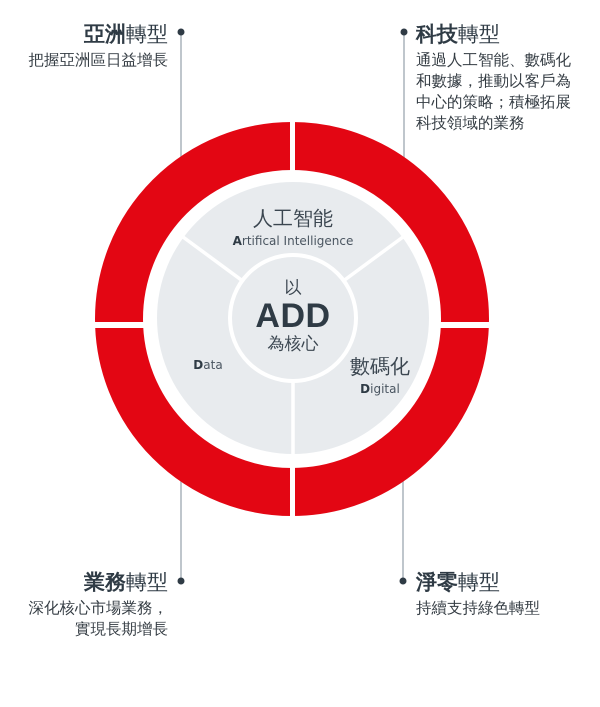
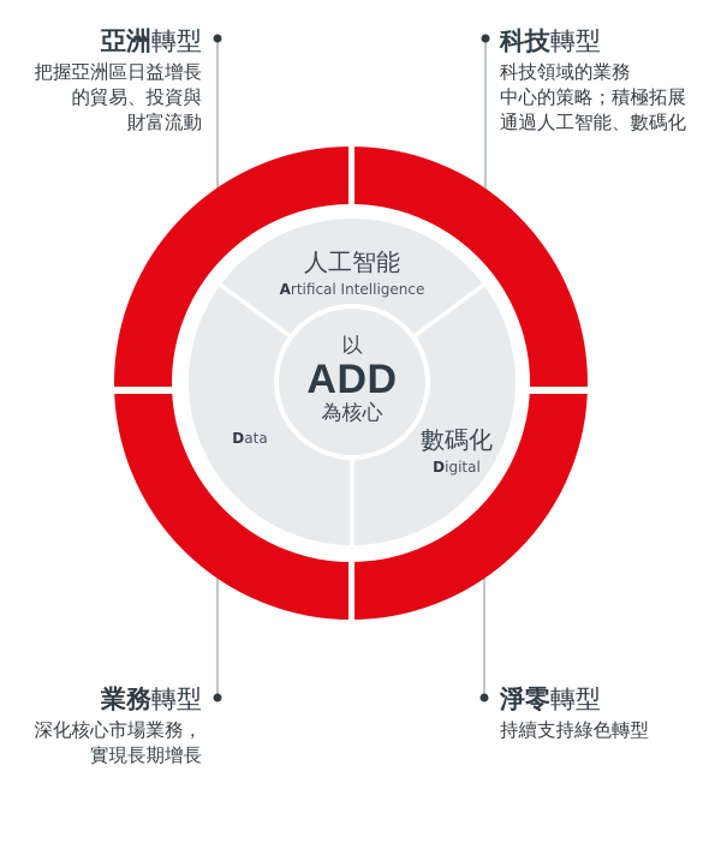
  以
  ADD
  為核心
  人工智能
  Artifical Intelligence
  Data
  數碼化
  Digital
  亞洲轉型
  把握亞洲區日益增長
+ 的貿易、投資與
+ 財富流動
  科技轉型
- 通過人工智能、數碼化
+ 科技領域的業務
- 和數據，推動以客戶為
  中心的策略；積極拓展
- 科技領域的業務
+ 通過人工智能、數碼化
  業務轉型
  深化核心市場業務，
  實現長期增長
  淨零轉型
  持續支持綠色轉型
